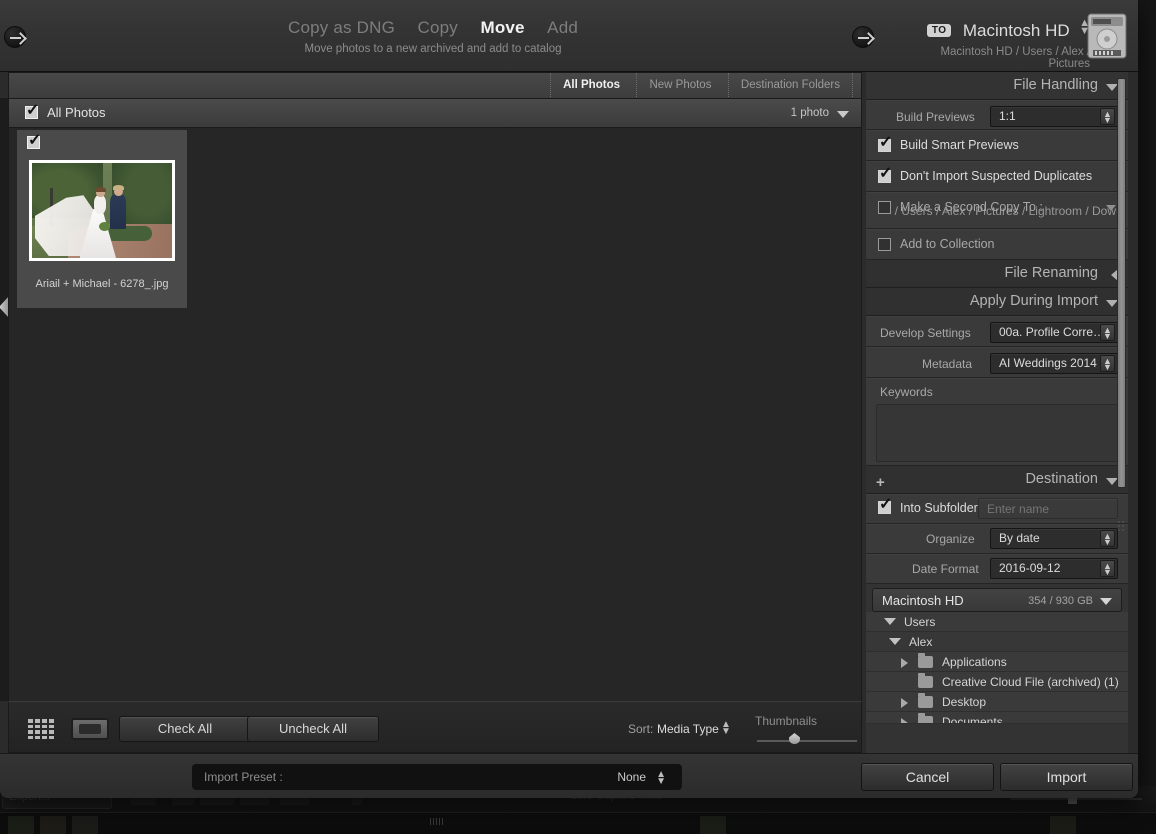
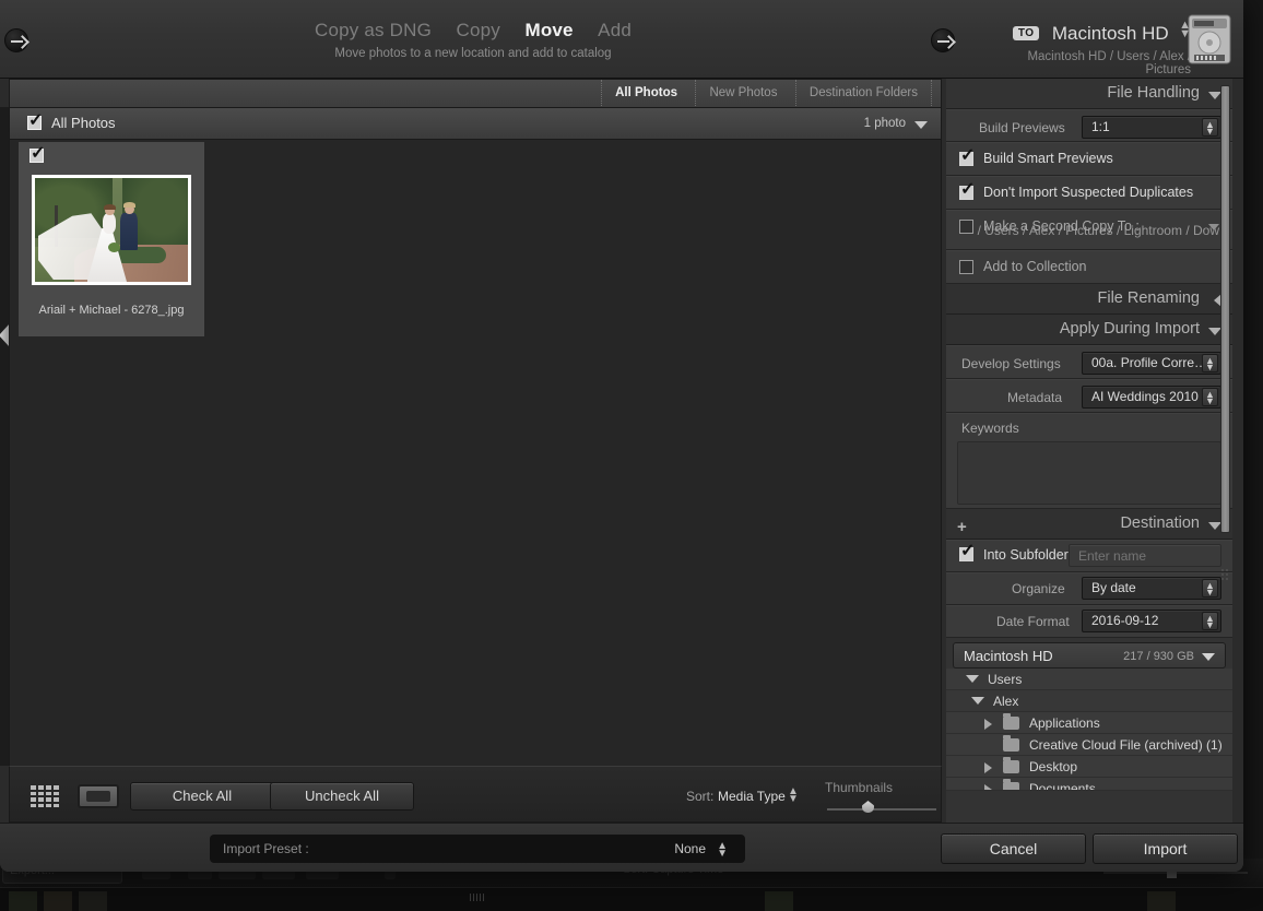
  Copy as DNG Copy Move Add
- Move photos to a new archived and add to catalog
+ Move photos to a new location and add to catalog
  TO Macintosh HD ▲
  ▼
  Macintosh HD / Users / Alex Pictures
  All Photos New Photos Destination Folders
  All Photos
  1 photo
  Ariail + Michael - 6278_.jpg
  Check All
  Uncheck All
  Sort:
  Media Type
  ▲
  ▼
  Thumbnails
  File Handling
  Build Previews
  1:1
  ▲
  ▼
  Build Smart Previews
  Don't Import Suspected Duplicates
  Make a Second Copy To :
  / Users / Alex / Pictures / Lightroom / Dow
  Add to Collection
  File Renaming
  Apply During Import
  Develop Settings
  00a. Profile Corre
  ▲
  ▼
  Metadata
- AI Weddings 2014
+ AI Weddings 2010
  ▲
  ▼
  Keywords
  +
  Destination
  Into Subfolder
  Enter name
  Organize
  By date
  ▲
  ▼
  Date Format
  2016-09-12
  ▲
  ▼
  Macintosh HD
- 354 / 930 GB
+ 217 / 930 GB
  Users
  Alex
  Applications
  Creative Cloud File (archived) (1)
  Desktop
  Documents
  Import Preset :
  None
  ▲
  ▼
  Cancel
  Import
